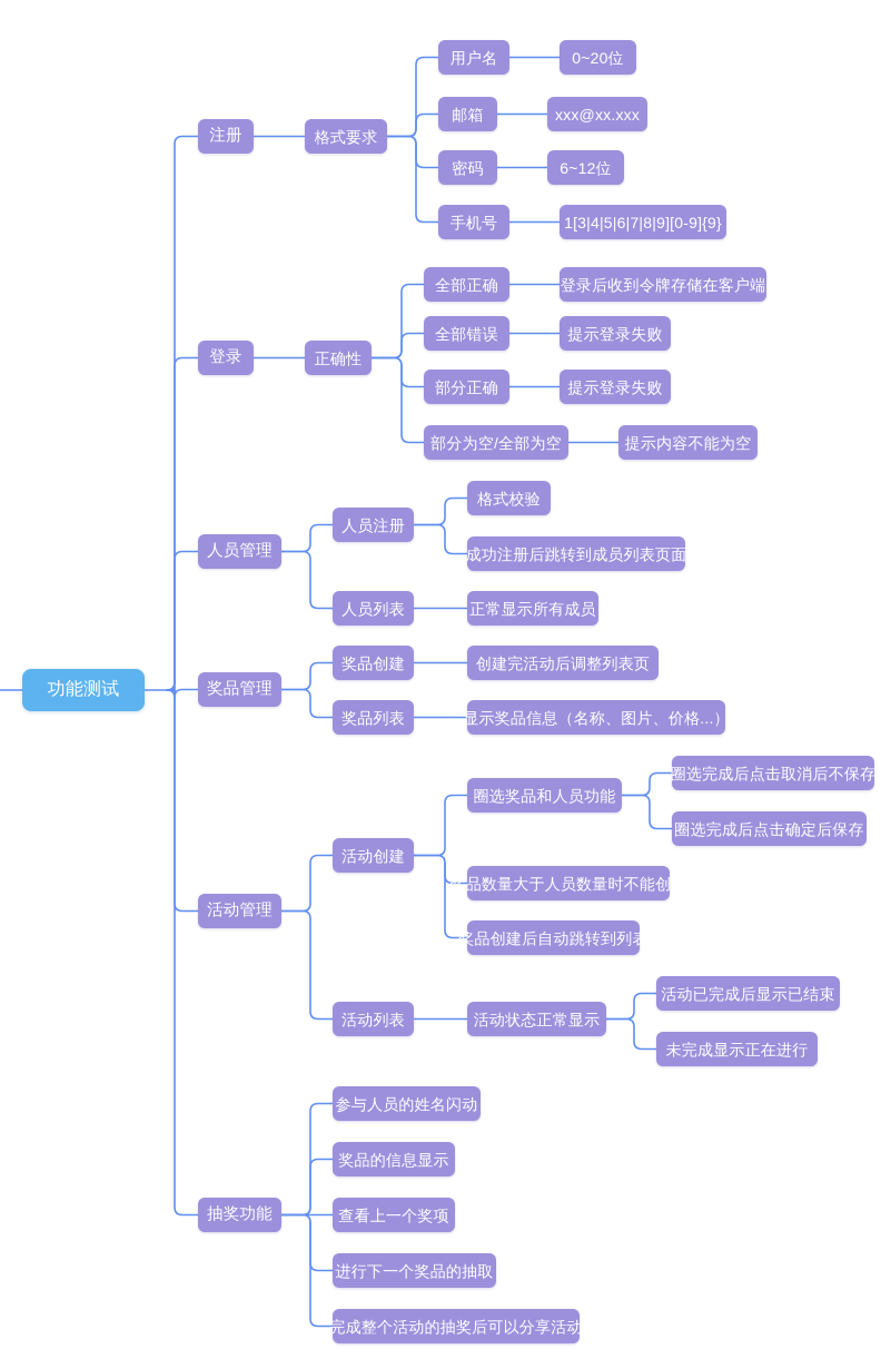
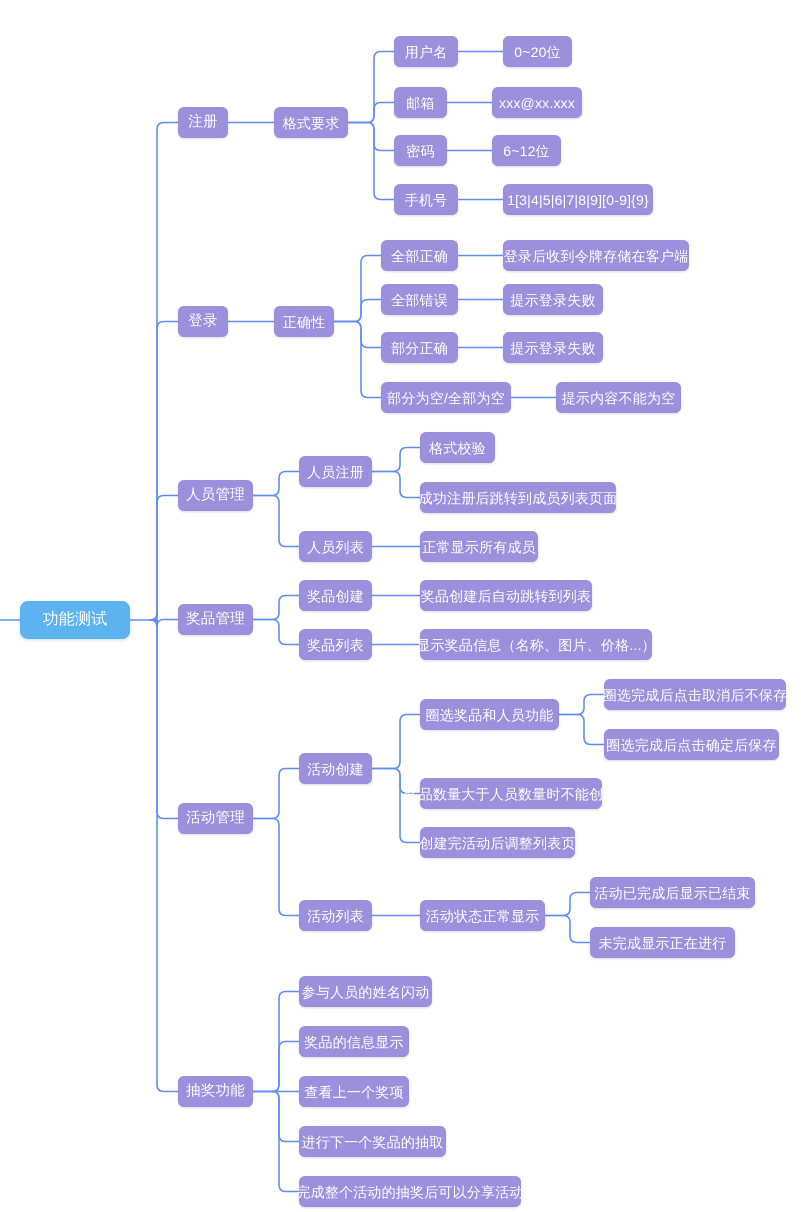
  功能测试
  注册
  格式要求
  用户名
  0~20位
  邮箱
  xxx@xx.xxx
  密码
  6~12位
  手机号
  1[3|4|5|6|7|8|9][0-9]{9}
  登录
  正确性
  全部正确
  登录后收到令牌存储在客户端
  全部错误
  提示登录失败
  部分正确
  提示登录失败
  部分为空/全部为空
  提示内容不能为空
  人员管理
  人员注册
  格式校验
  成功注册后跳转到成员列表页面
  人员列表
  正常显示所有成员
  奖品管理
  奖品创建
- 创建完活动后调整列表页
+ 奖品创建后自动跳转到列表
  奖品列表
  显示奖品信息（名称、图片、价格...）
  活动管理
  活动创建
  圈选奖品和人员功能
  圈选完成后点击取消后不保存
  圈选完成后点击确定后保存
  奖品数量大于人员数量时不能创建
- 奖品创建后自动跳转到列表
+ 创建完活动后调整列表页
  活动列表
  活动状态正常显示
  活动已完成后显示已结束
  未完成显示正在进行
  抽奖功能
  参与人员的姓名闪动
  奖品的信息显示
  查看上一个奖项
  进行下一个奖品的抽取
  完成整个活动的抽奖后可以分享活动
